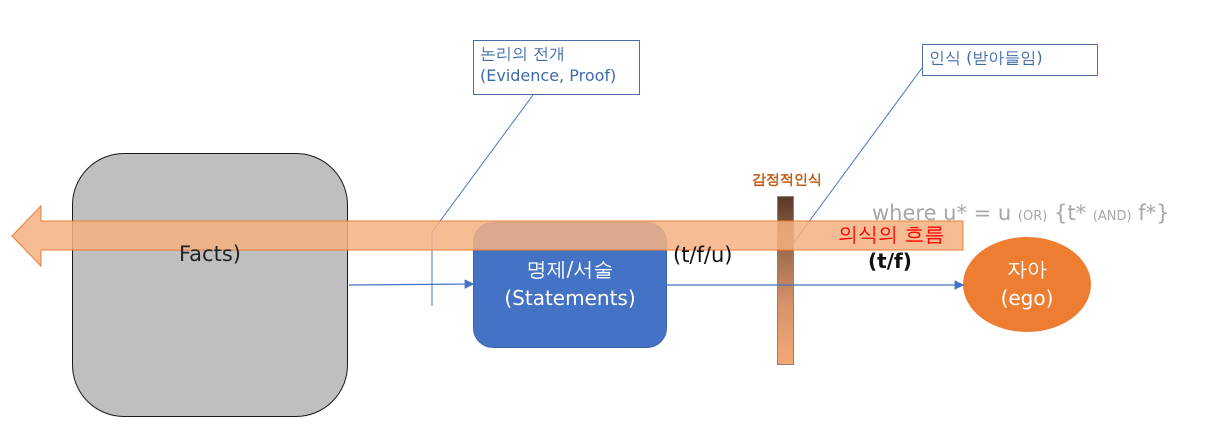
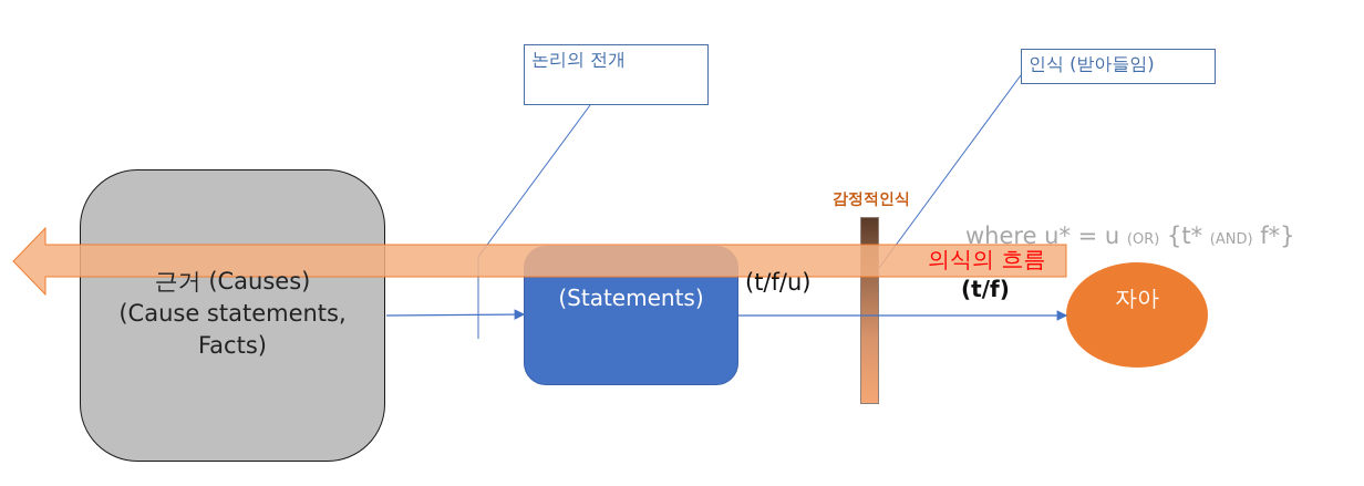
+ 근거 (Causes)
+ (Cause statements,
  Facts)
- 명제/서술
  (Statements)
  자아
- (ego)
  논리의 전개
- (Evidence, Proof)
  인식 (받아들임)
  감정적인식
  where u* = u (OR) {t* (AND) f*}
  의식의 흐름
  (t/f/u)
  (t/f)
